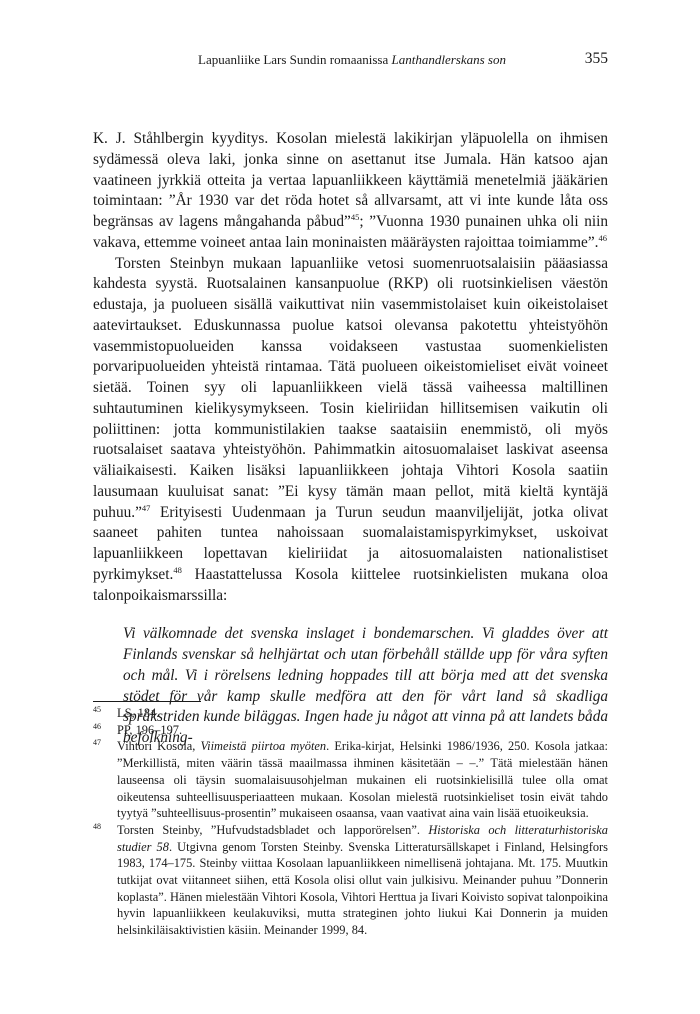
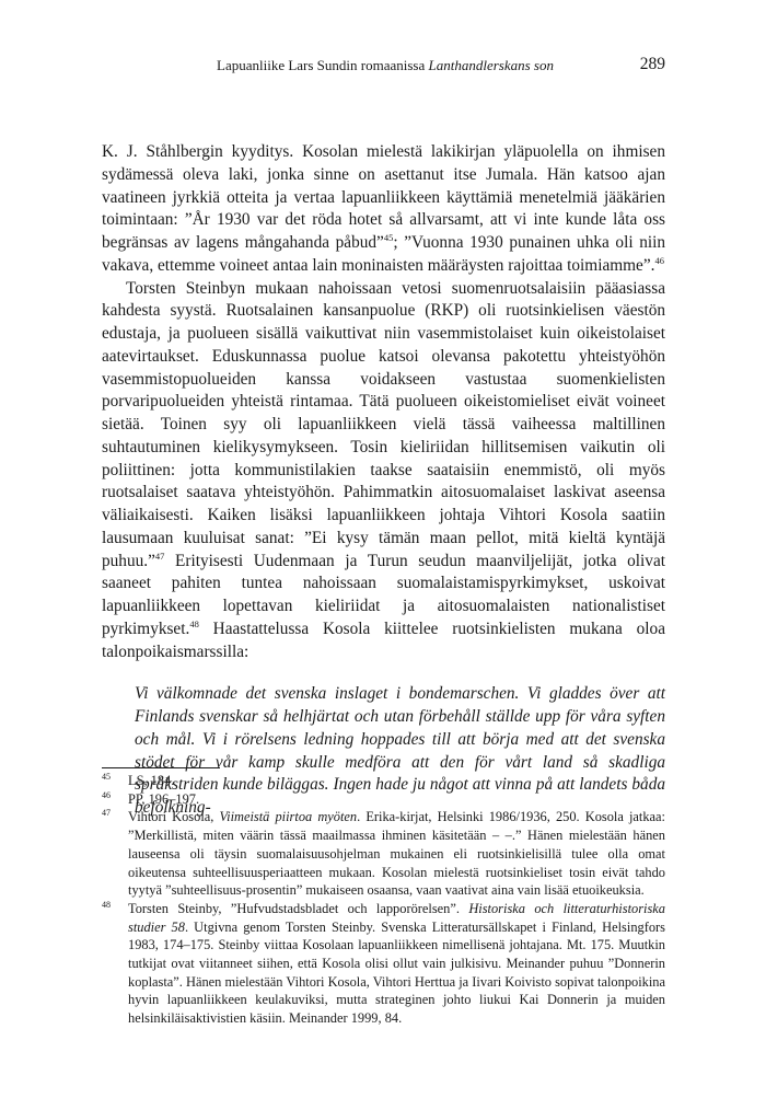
  Lapuanliike Lars Sundin romaanissa Lanthandlerskans son
- 355
+ 289
  K. J. Ståhlbergin kyyditys. Kosolan mielestä lakikirjan yläpuolella on ihmisen sydämessä oleva laki, jonka sinne on asettanut itse Jumala. Hän katsoo ajan vaatineen jyrkkiä otteita ja vertaa lapuanliikkeen käyttämiä menetelmiä jääkärien toimintaan: ”År 1930 var det röda hotet så allvarsamt, att vi inte kunde låta oss begränsas av lagens mångahanda påbud”45; ”Vuonna 1930 punainen uhka oli niin vakava, ettemme voineet antaa lain moninaisten määräysten rajoittaa toimiamme”.46
- Torsten Steinbyn mukaan lapuanliike vetosi suomenruotsalaisiin pääasiassa kahdesta syystä. Ruotsalainen kansanpuolue (RKP) oli ruotsinkielisen väestön edustaja, ja puolueen sisällä vaikuttivat niin vasemmistolaiset kuin oikeistolaiset aatevirtaukset. Eduskunnassa puolue katsoi olevansa pakotettu yhteistyöhön vasemmistopuolueiden kanssa voidakseen vastustaa suomenkielisten porvaripuolueiden yhteistä rintamaa. Tätä puolueen oikeistomieliset eivät voineet sietää. Toinen syy oli lapuanliikkeen vielä tässä vaiheessa maltillinen suhtautuminen kielikysymykseen. Tosin kieliriidan hillitsemisen vaikutin oli poliittinen: jotta kommunistilakien taakse saataisiin enemmistö, oli myös ruotsalaiset saatava yhteistyöhön. Pahimmatkin aitosuomalaiset laskivat aseensa väliaikaisesti. Kaiken lisäksi lapuanliikkeen johtaja Vihtori Kosola saatiin lausumaan kuuluisat sanat: ”Ei kysy tämän maan pellot, mitä kieltä kyntäjä puhuu.”47 Erityisesti Uudenmaan ja Turun seudun maanviljelijät, jotka olivat saaneet pahiten tuntea nahoissaan suomalaistamispyrkimykset, uskoivat lapuanliikkeen lopettavan kieliriidat ja aitosuomalaisten nationalistiset pyrkimykset.48 Haastattelussa Kosola kiittelee ruotsinkielisten mukana oloa talonpoikaismarssilla:
+ Torsten Steinbyn mukaan nahoissaan vetosi suomenruotsalaisiin pääasiassa kahdesta syystä. Ruotsalainen kansanpuolue (RKP) oli ruotsinkielisen väestön edustaja, ja puolueen sisällä vaikuttivat niin vasemmistolaiset kuin oikeistolaiset aatevirtaukset. Eduskunnassa puolue katsoi olevansa pakotettu yhteistyöhön vasemmistopuolueiden kanssa voidakseen vastustaa suomenkielisten porvaripuolueiden yhteistä rintamaa. Tätä puolueen oikeistomieliset eivät voineet sietää. Toinen syy oli lapuanliikkeen vielä tässä vaiheessa maltillinen suhtautuminen kielikysymykseen. Tosin kieliriidan hillitsemisen vaikutin oli poliittinen: jotta kommunistilakien taakse saataisiin enemmistö, oli myös ruotsalaiset saatava yhteistyöhön. Pahimmatkin aitosuomalaiset laskivat aseensa väliaikaisesti. Kaiken lisäksi lapuanliikkeen johtaja Vihtori Kosola saatiin lausumaan kuuluisat sanat: ”Ei kysy tämän maan pellot, mitä kieltä kyntäjä puhuu.”47 Erityisesti Uudenmaan ja Turun seudun maanviljelijät, jotka olivat saaneet pahiten tuntea nahoissaan suomalaistamispyrkimykset, uskoivat lapuanliikkeen lopettavan kieliriidat ja aitosuomalaisten nationalistiset pyrkimykset.48 Haastattelussa Kosola kiittelee ruotsinkielisten mukana oloa talonpoikaismarssilla:
  Vi välkomnade det svenska inslaget i bondemarschen. Vi gladdes över att Finlands svenskar så helhjärtat och utan förbehåll ställde upp för våra syften och mål. Vi i rörelsens ledning hoppades till att börja med att det svenska stödet för vår kamp skulle medföra att den för vårt land så skadliga språkstriden kunde biläggas. Ingen hade ju något att vinna på att landets båda befolkning-
  45
  LS, 184.
  46
  PP, 196–197.
  47
- Vihtori Kosola, Viimeistä piirtoa myöten. Erika-kirjat, Helsinki 1986/1936, 250. Kosola jatkaa: ”Merkillistä, miten väärin tässä maailmassa ihminen käsitetään – –.” Tätä mielestään hänen lauseensa oli täysin suomalaisuusohjelman mukainen eli ruotsinkielisillä tulee olla omat oikeutensa suhteellisuusperiaatteen mukaan. Kosolan mielestä ruotsinkieliset tosin eivät tahdo tyytyä ”suhteellisuus-prosentin” mukaiseen osaansa, vaan vaativat aina vain lisää etuoikeuksia.
+ Vihtori Kosola, Viimeistä piirtoa myöten. Erika-kirjat, Helsinki 1986/1936, 250. Kosola jatkaa: ”Merkillistä, miten väärin tässä maailmassa ihminen käsitetään – –.” Hänen mielestään hänen lauseensa oli täysin suomalaisuusohjelman mukainen eli ruotsinkielisillä tulee olla omat oikeutensa suhteellisuusperiaatteen mukaan. Kosolan mielestä ruotsinkieliset tosin eivät tahdo tyytyä ”suhteellisuus-prosentin” mukaiseen osaansa, vaan vaativat aina vain lisää etuoikeuksia.
  48
  Torsten Steinby, ”Hufvudstadsbladet och lapporörelsen”. Historiska och litteraturhistoriska studier 58. Utgivna genom Torsten Steinby. Svenska Litteratursällskapet i Finland, Helsingfors 1983, 174–175. Steinby viittaa Kosolaan lapuanliikkeen nimellisenä johtajana. Mt. 175. Muutkin tutkijat ovat viitanneet siihen, että Kosola olisi ollut vain julkisivu. Meinander puhuu ”Donnerin koplasta”. Hänen mielestään Vihtori Kosola, Vihtori Herttua ja Iivari Koivisto sopivat talonpoikina hyvin lapuanliikkeen keulakuviksi, mutta strateginen johto liukui Kai Donnerin ja muiden helsinkiläisaktivistien käsiin. Meinander 1999, 84.
